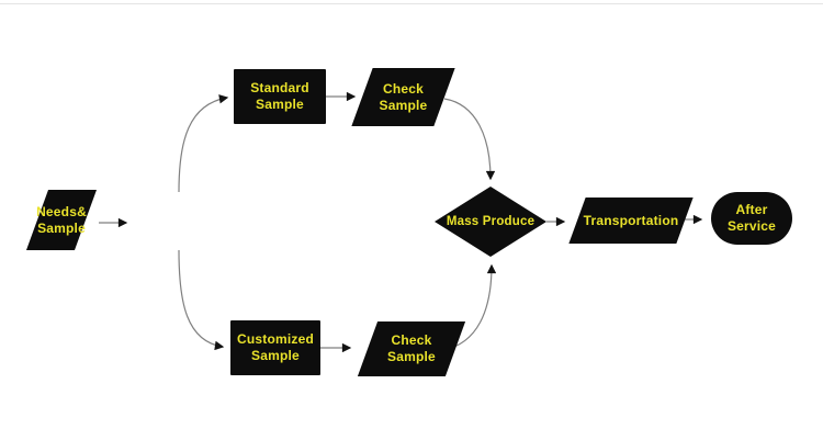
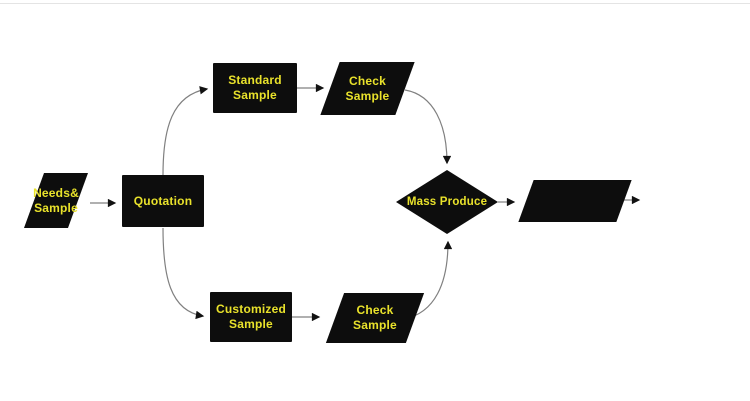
  Needs&
  Sample
+ Quotation
  Standard
  Sample
  Check
  Sample
  Customized
  Sample
  Check
  Sample
  Mass Produce
- Transportation
- After Service
